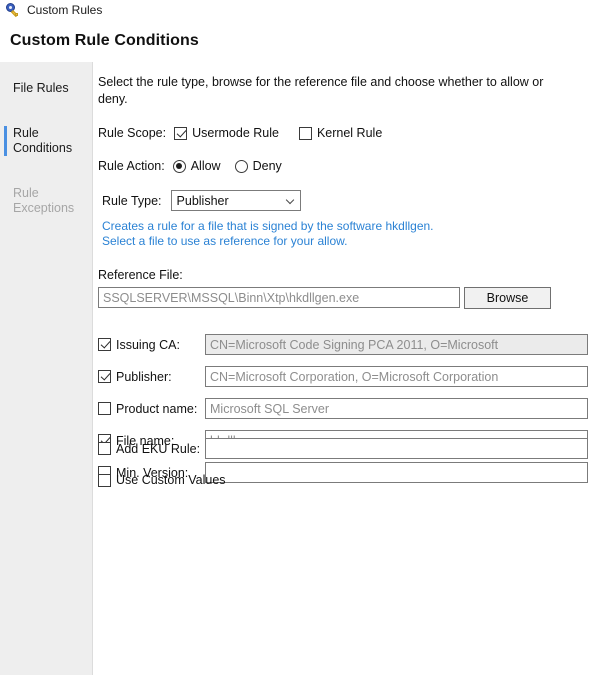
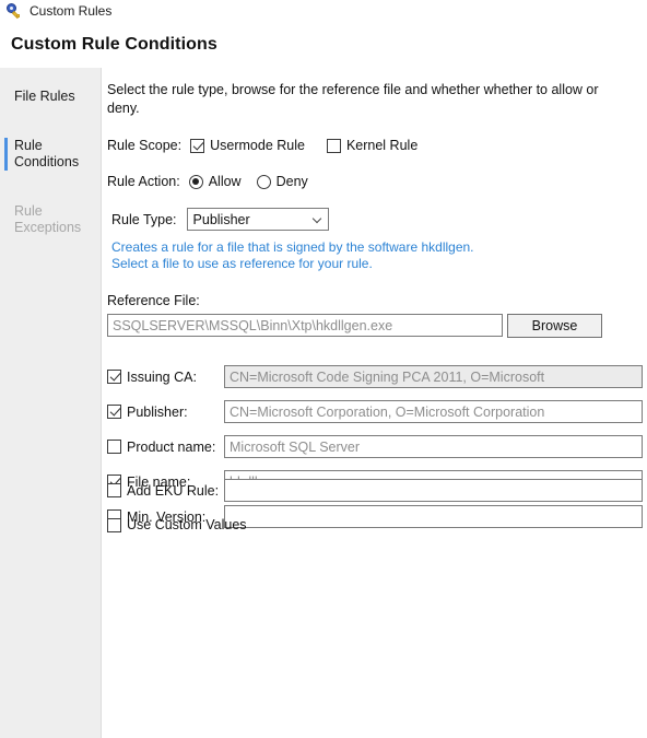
  Custom Rules
  Custom Rule Conditions
  File Rules
  Rule Conditions
  Rule Exceptions
- Select the rule type, browse for the reference file and choose whether to allow or deny.
+ Select the rule type, browse for the reference file and whether whether to allow or deny.
  Rule Scope:
  Usermode Rule
  Kernel Rule
  Rule Action:
  Allow
  Deny
  Rule Type:
  Publisher
  Creates a rule for a file that is signed by the software hkdllgen.
- Select a file to use as reference for your allow.
+ Select a file to use as reference for your rule.
  Reference File:
  SSQLSERVER\MSSQL\Binn\Xtp\hkdllgen.exe
  Browse
  Issuing CA:
  CN=Microsoft Code Signing PCA 2011, O=Microsoft
  Publisher:
  CN=Microsoft Corporation, O=Microsoft Corporation
  Product name:
  Microsoft SQL Server
  File name:
  Min. Version:
  Add EKU Rule:
  Use Custom Values
